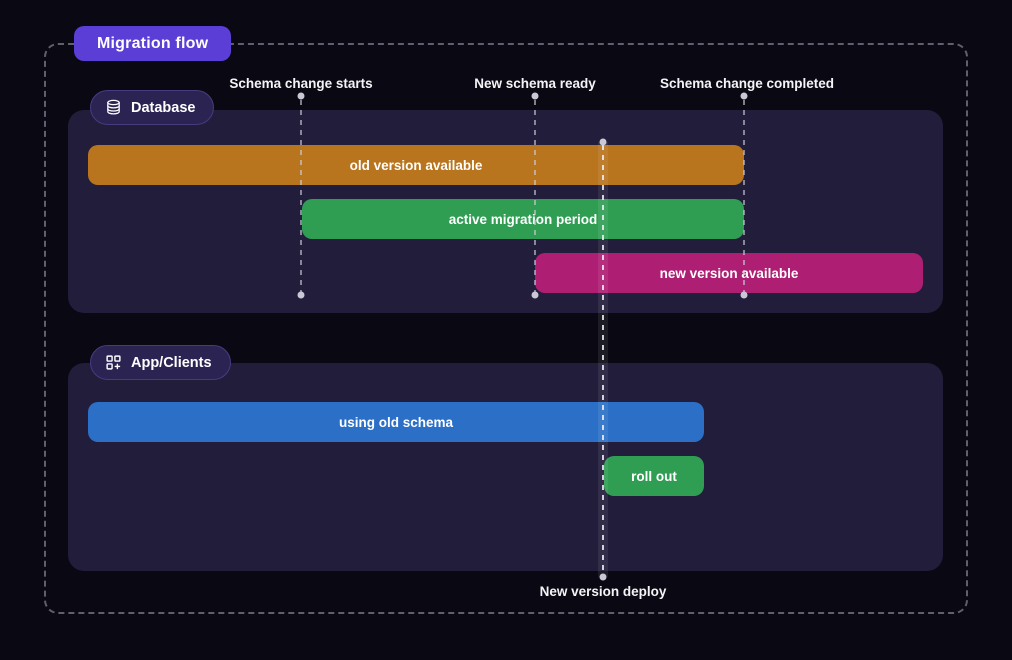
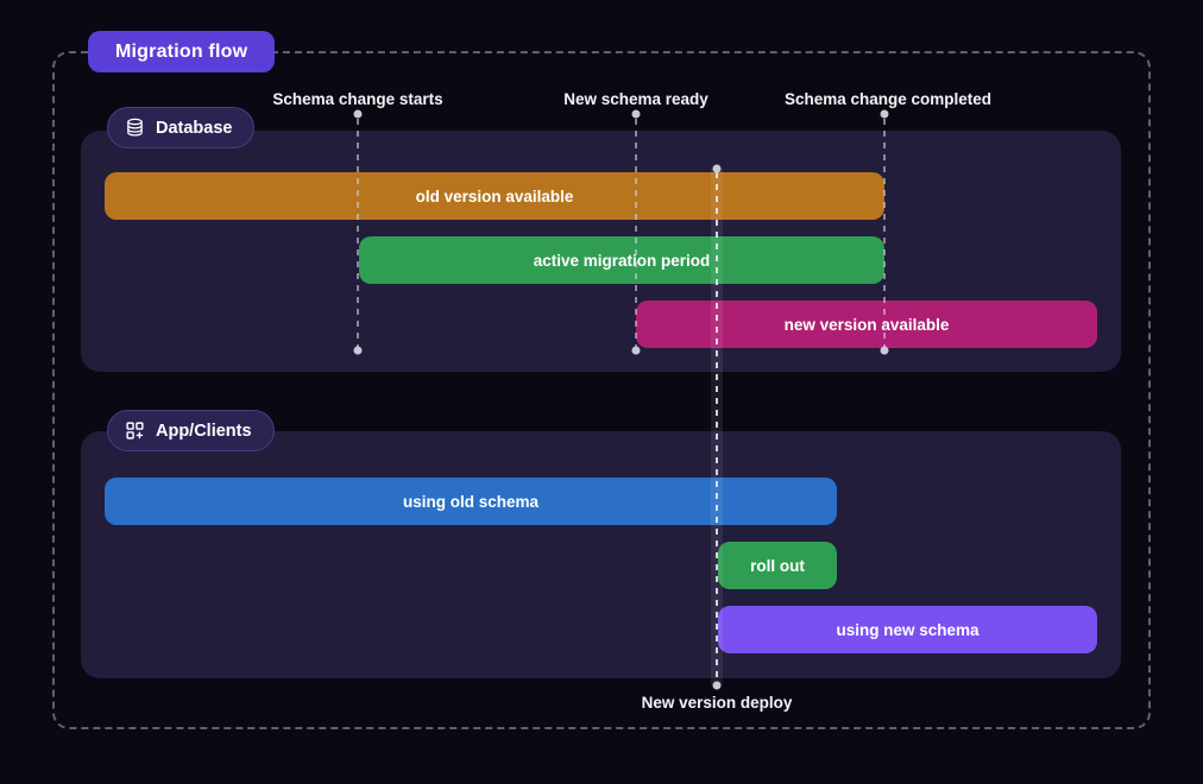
  Migration flow
  Schema change starts
  New schema ready
  Schema change completed
  Database
  App/Clients
  old version available
  active migraton period
  new version available
  using old schema
  roll out
+ using new schema
  New version deploy
